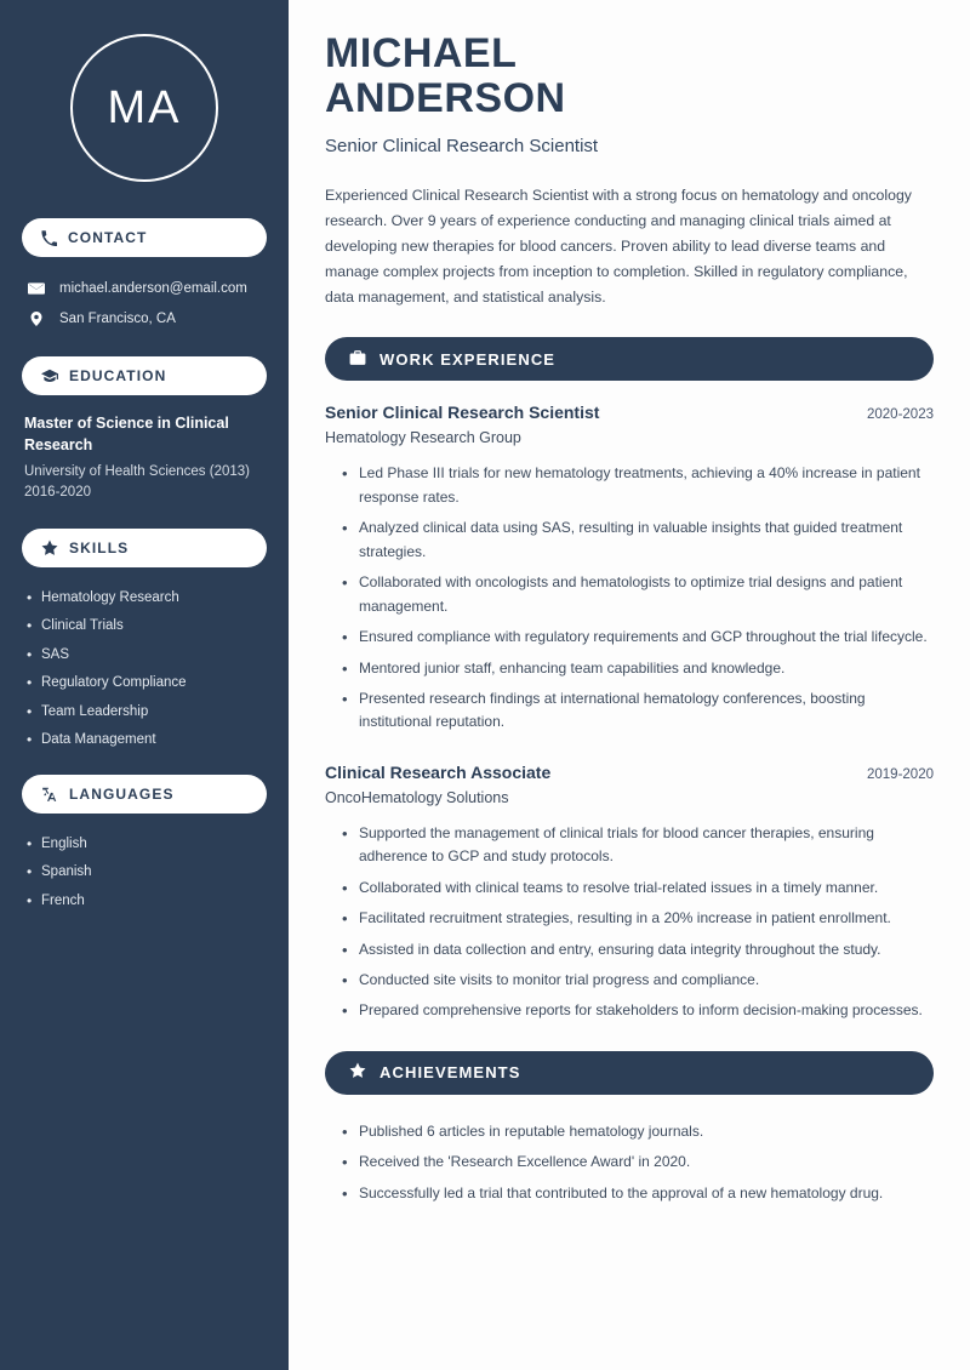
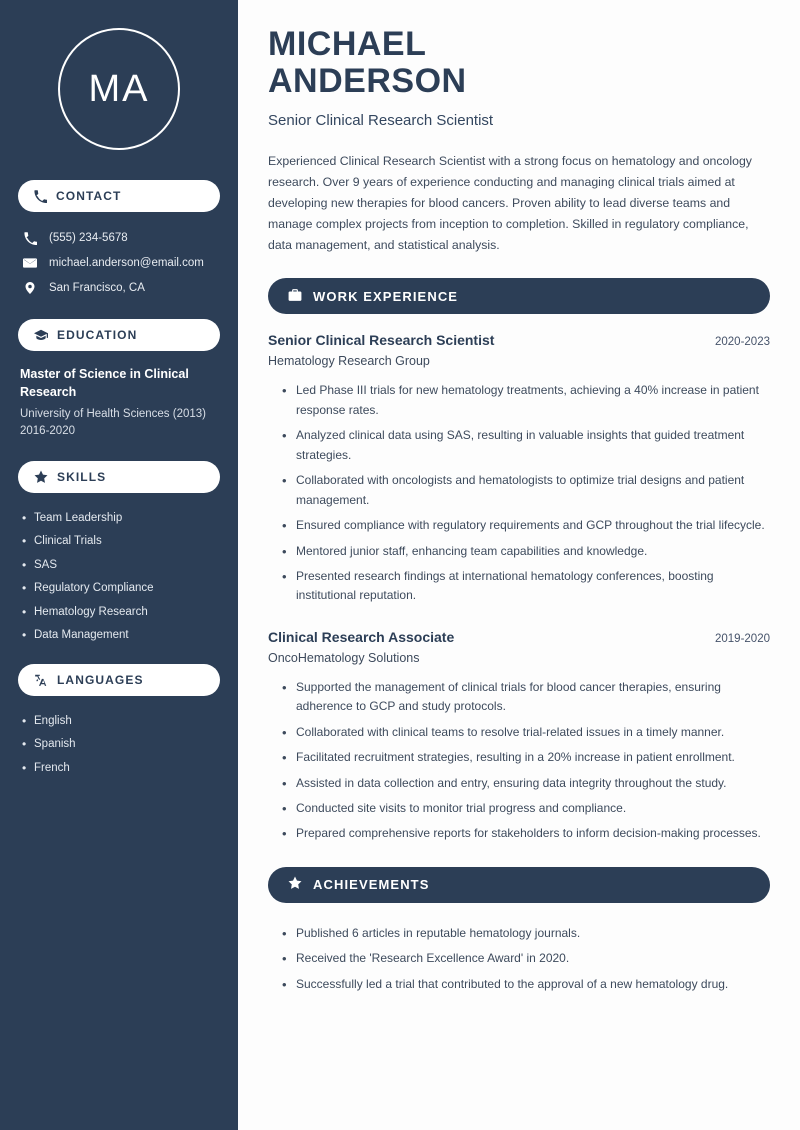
  MA
  CONTACT
+ (555) 234-5678
  michael.anderson@email.com
  San Francisco, CA
  EDUCATION
  Master of Science in Clinical Research
  University of Health Sciences (2013)
  2016-2020
  SKILLS
- Hematology Research
+ Team Leadership
  Clinical Trials
  SAS
  Regulatory Compliance
- Team Leadership
+ Hematology Research
  Data Management
  LANGUAGES
  English
  Spanish
  French
  MICHAEL
  ANDERSON
  Senior Clinical Research Scientist
  Experienced Clinical Research Scientist with a strong focus on hematology and oncology research. Over 9 years of experience conducting and managing clinical trials aimed at developing new therapies for blood cancers. Proven ability to lead diverse teams and manage complex projects from inception to completion. Skilled in regulatory compliance, data management, and statistical analysis.
  WORK EXPERIENCE
  Senior Clinical Research Scientist
  2020-2023
  Hematology Research Group
  Led Phase III trials for new hematology treatments, achieving a 40% increase in patient response rates.
  Analyzed clinical data using SAS, resulting in valuable insights that guided treatment strategies.
  Collaborated with oncologists and hematologists to optimize trial designs and patient management.
  Ensured compliance with regulatory requirements and GCP throughout the trial lifecycle.
  Mentored junior staff, enhancing team capabilities and knowledge.
  Presented research findings at international hematology conferences, boosting institutional reputation.
  Clinical Research Associate
  2019-2020
  OncoHematology Solutions
  Supported the management of clinical trials for blood cancer therapies, ensuring adherence to GCP and study protocols.
  Collaborated with clinical teams to resolve trial-related issues in a timely manner.
  Facilitated recruitment strategies, resulting in a 20% increase in patient enrollment.
  Assisted in data collection and entry, ensuring data integrity throughout the study.
  Conducted site visits to monitor trial progress and compliance.
  Prepared comprehensive reports for stakeholders to inform decision-making processes.
  ACHIEVEMENTS
  Published 6 articles in reputable hematology journals.
  Received the 'Research Excellence Award' in 2020.
  Successfully led a trial that contributed to the approval of a new hematology drug.
